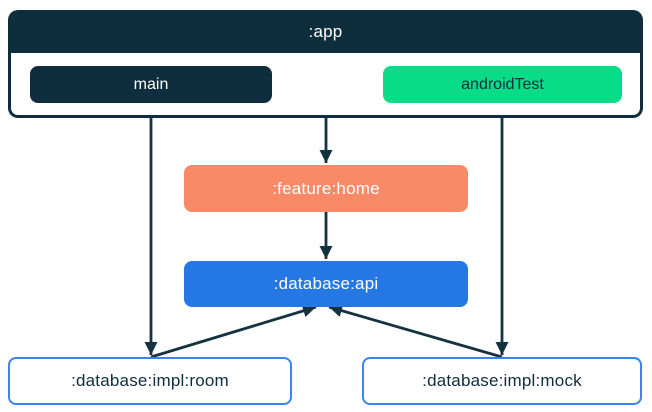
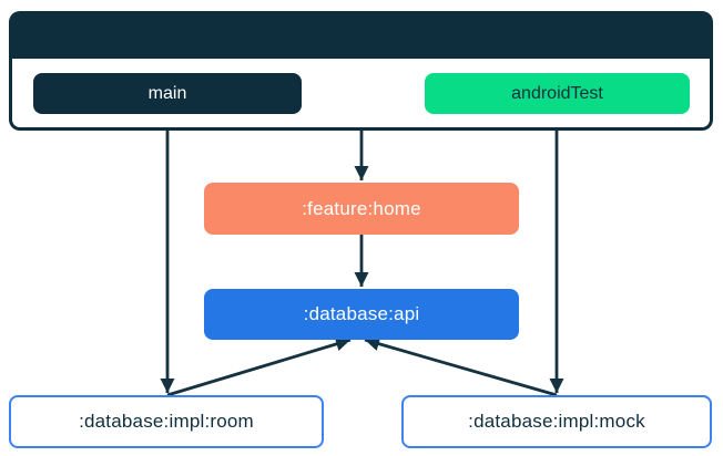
- :app
  main
  androidTest
  :feature:home
  :database:api
  :database:impl:room
  :database:impl:mock
